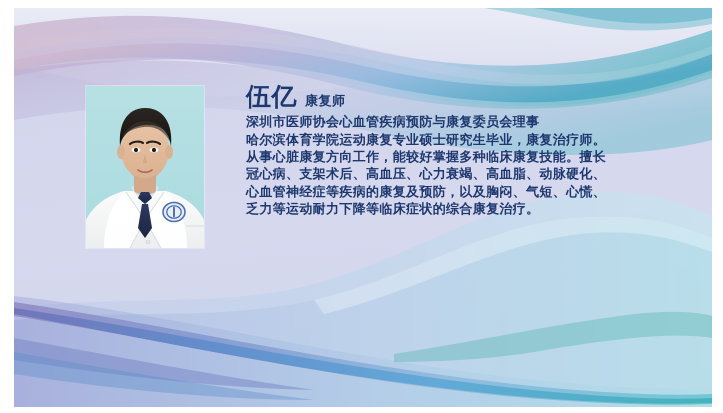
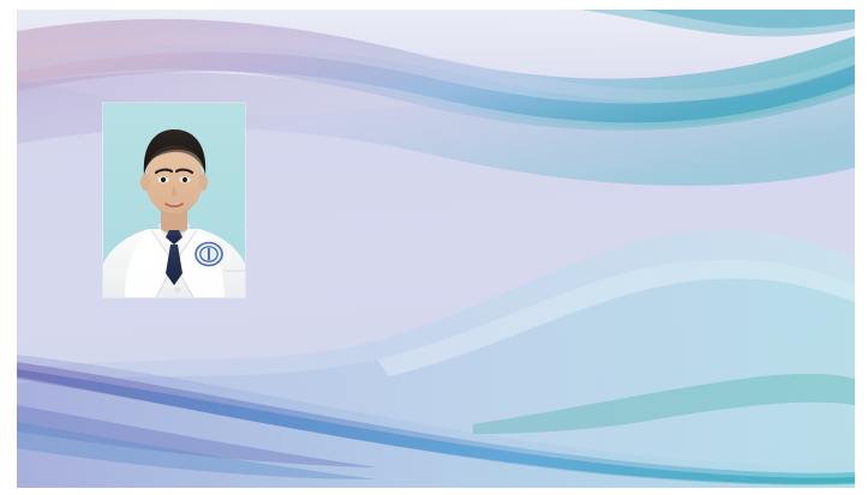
- 伍亿
- 康复师
- 深圳市医师协会心血管疾病预防与康复委员会理事
- 哈尔滨体育学院运动康复专业硕士研究生毕业，康复治疗师。
- 从事心脏康复方向工作，能较好掌握多种临床康复技能。擅长
- 冠心病、支架术后、高血压、心力衰竭、高血脂、动脉硬化、
- 心血管神经症等疾病的康复及预防，以及胸闷、气短、心慌、
- 乏力等运动耐力下降等临床症状的综合康复治疗。
